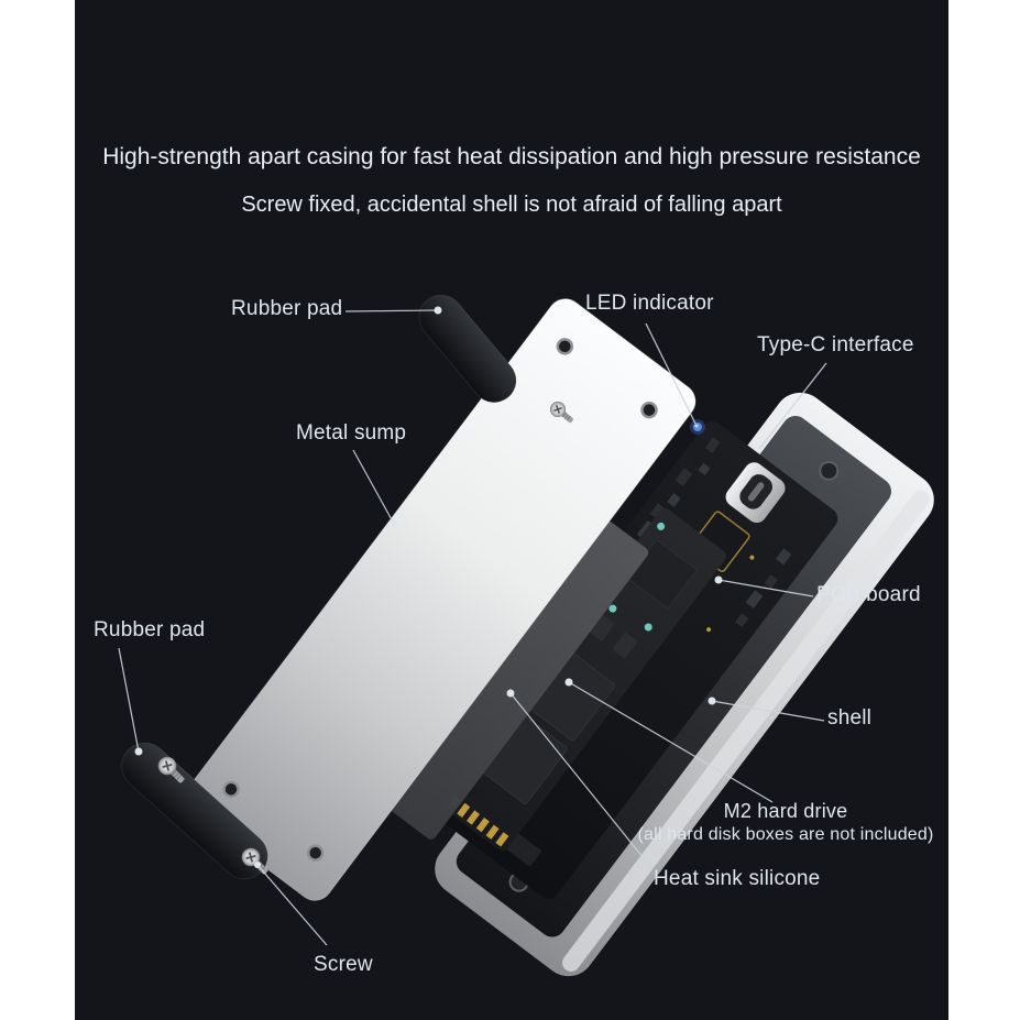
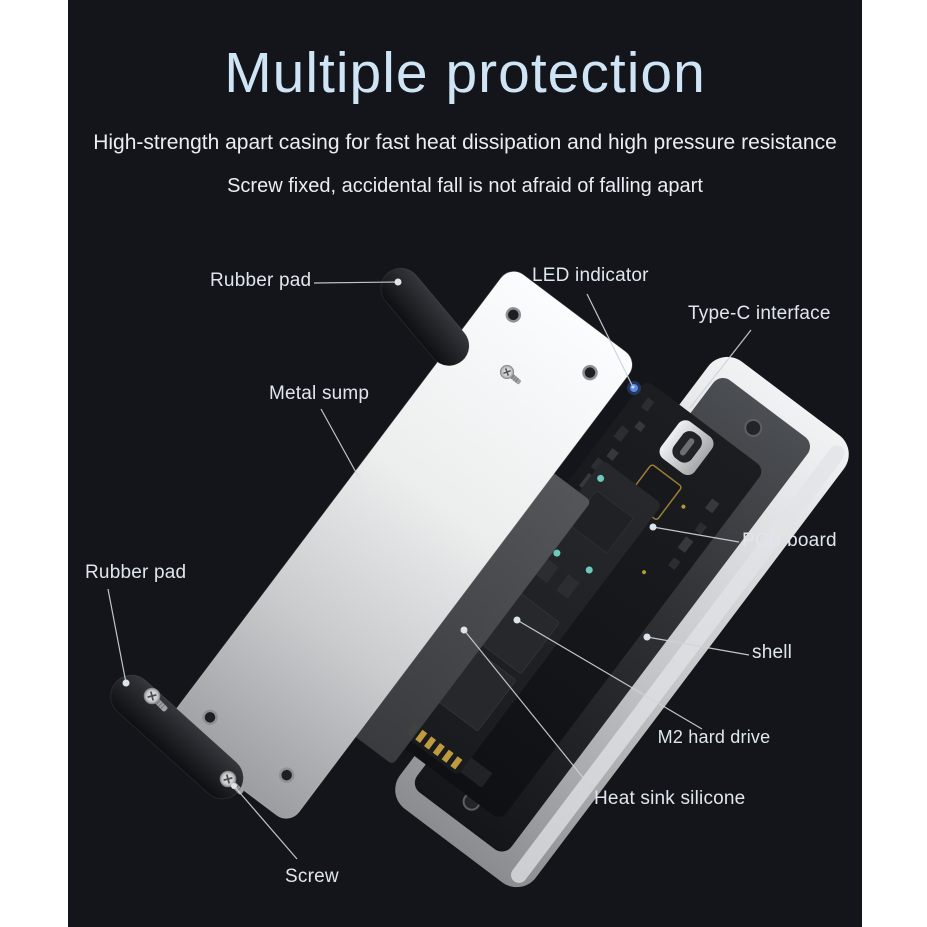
+ Multiple protection
  High-strength apart casing for fast heat dissipation and high pressure resistance
- Screw fixed, accidental shell is not afraid of falling apart
+ Screw fixed, accidental fall is not afraid of falling apart
  Rubber pad
  LED indicator
  Type-C interface
  Metal sump
  PCB board
  Rubber pad
  shell
  M2 hard drive
- (all hard disk boxes are not included)
  Heat sink silicone
  Screw
